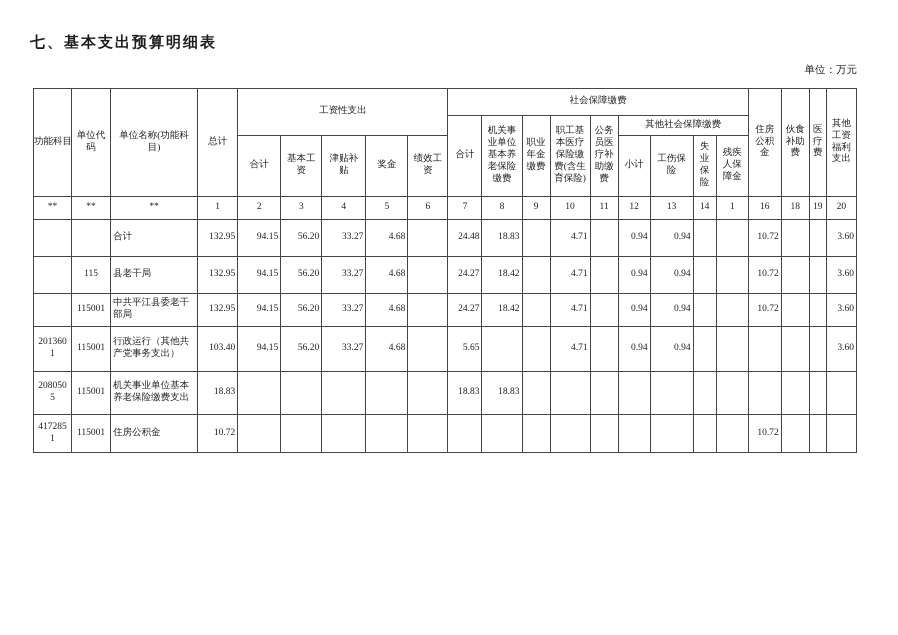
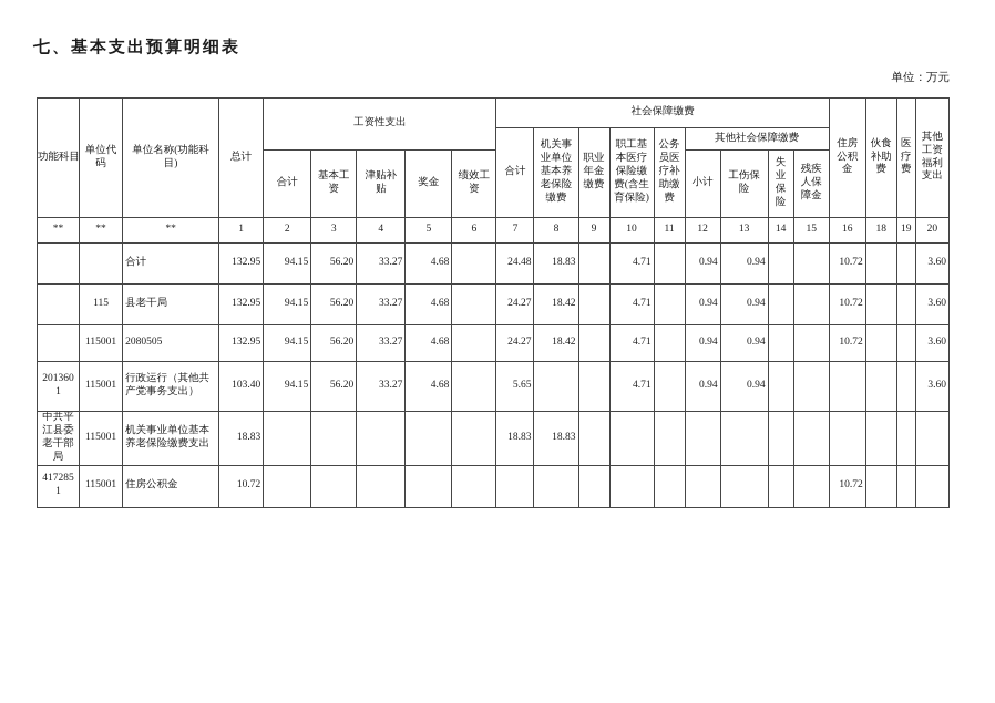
  七、基本支出预算明细表
  单位：万元
  功能科目	单位代码	单位名称(功能科目)	总计	工资性支出	社会保障缴费	住房公积金	伙食补助费	医疗费	其他工资福利支出
  合计	机关事业单位基本养老保险缴费	职业年金缴费	职工基本医疗保险缴费(含生育保险)	公务员医疗补助缴费	其他社会保障缴费
  合计	基本工资	津贴补贴	奖金	绩效工资	小计	工伤保险	失业保险	残疾人保障金
- **	**	**	1	2	3	4	5	6	7	8	9	10	11	12	13	14	1	16	18	19	20
+ **	**	**	1	2	3	4	5	6	7	8	9	10	11	12	13	14	15	16	18	19	20
  		合计	132.95	94.15	56.20	33.27	4.68		24.48	18.83		4.71		0.94	0.94			10.72			3.60
  	115	县老干局	132.95	94.15	56.20	33.27	4.68		24.27	18.42		4.71		0.94	0.94			10.72			3.60
- 	115001	中共平江县委老干部局	132.95	94.15	56.20	33.27	4.68		24.27	18.42		4.71		0.94	0.94			10.72			3.60
+ 	115001	2080505	132.95	94.15	56.20	33.27	4.68		24.27	18.42		4.71		0.94	0.94			10.72			3.60
  2013601	115001	行政运行（其他共产党事务支出）	103.40	94.15	56.20	33.27	4.68		5.65			4.71		0.94	0.94						3.60
- 2080505	115001	机关事业单位基本养老保险缴费支出	18.83						18.83	18.83
+ 中共平江县委老干部局	115001	机关事业单位基本养老保险缴费支出	18.83						18.83	18.83
  4172851	115001	住房公积金	10.72															10.72
